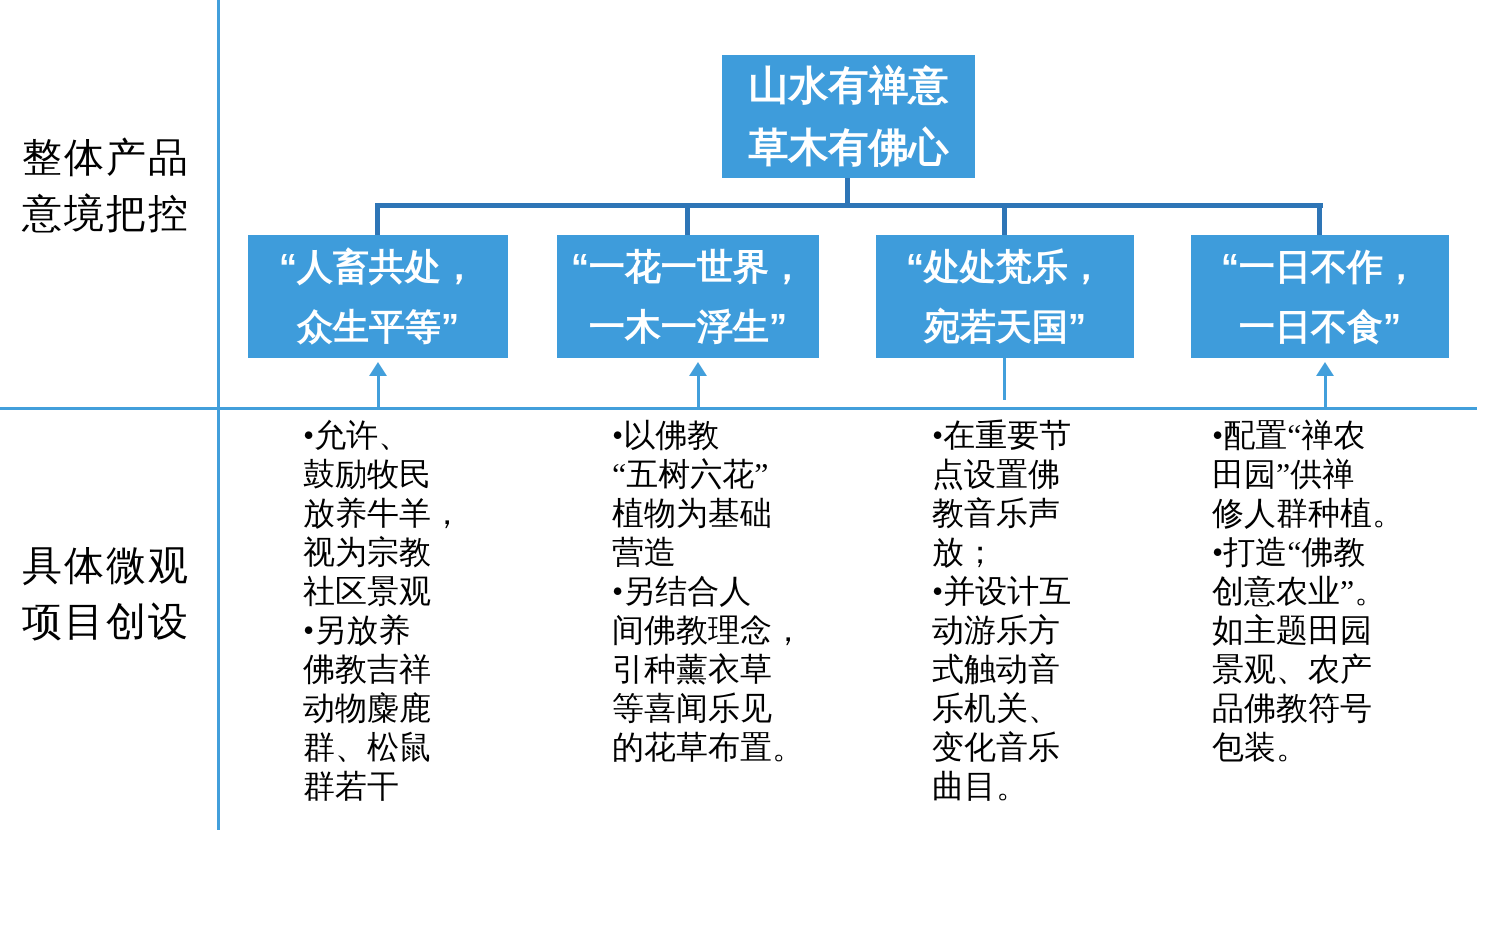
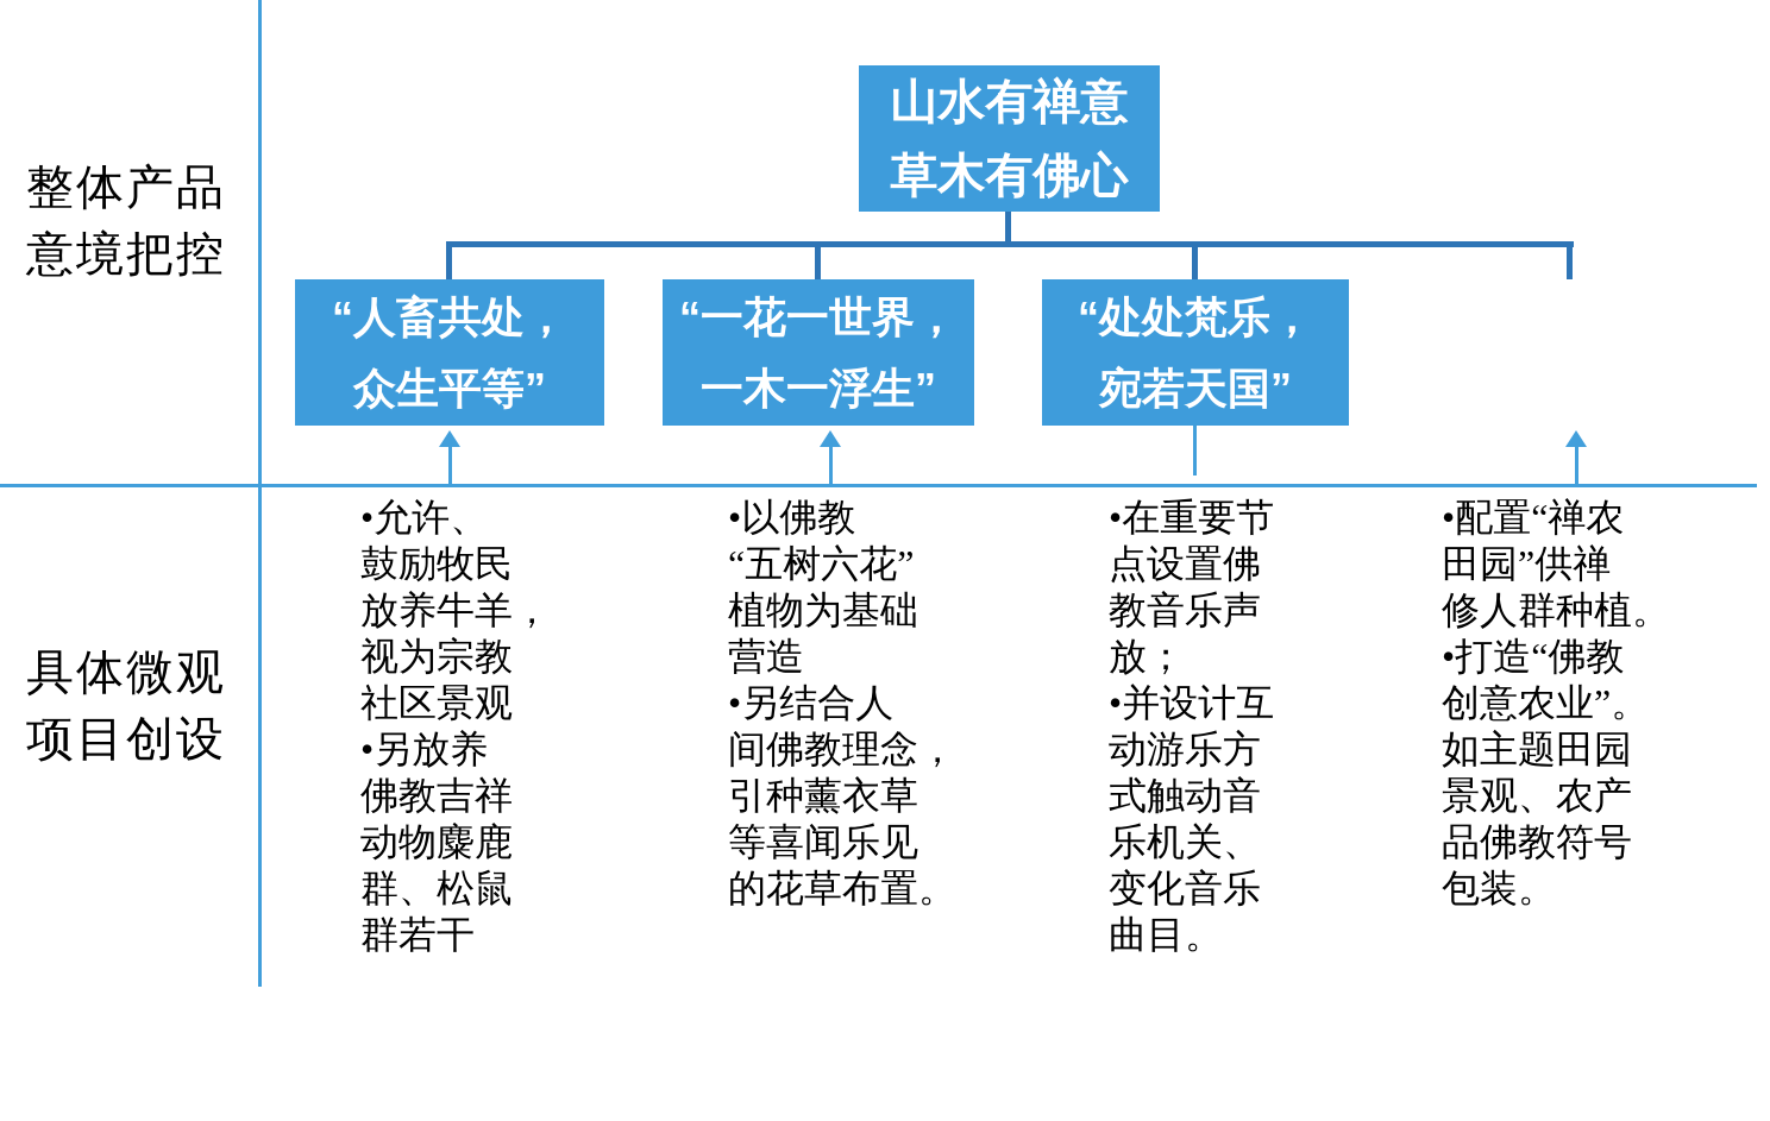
  整体产品
  意境把控
  具体微观
  项目创设
  山水有禅意
  草木有佛心
  “人畜共处，
  众生平等”
  “一花一世界，
  一木一浮生”
  “处处梵乐，
  宛若天国”
- “一日不作，
- 一日不食”
  •允许、
  鼓励牧民
  放养牛羊，
  视为宗教
  社区景观
  •另放养
  佛教吉祥
  动物麋鹿
  群、松鼠
  群若干
  •以佛教
  “五树六花”
  植物为基础
  营造
  •另结合人
  间佛教理念，
  引种薰衣草
  等喜闻乐见
  的花草布置。
  •在重要节
  点设置佛
  教音乐声
  放；
  •并设计互
  动游乐方
  式触动音
  乐机关、
  变化音乐
  曲目。
  •配置“禅农
  田园”供禅
  修人群种植。
  •打造“佛教
  创意农业”。
  如主题田园
  景观、农产
  品佛教符号
  包装。
